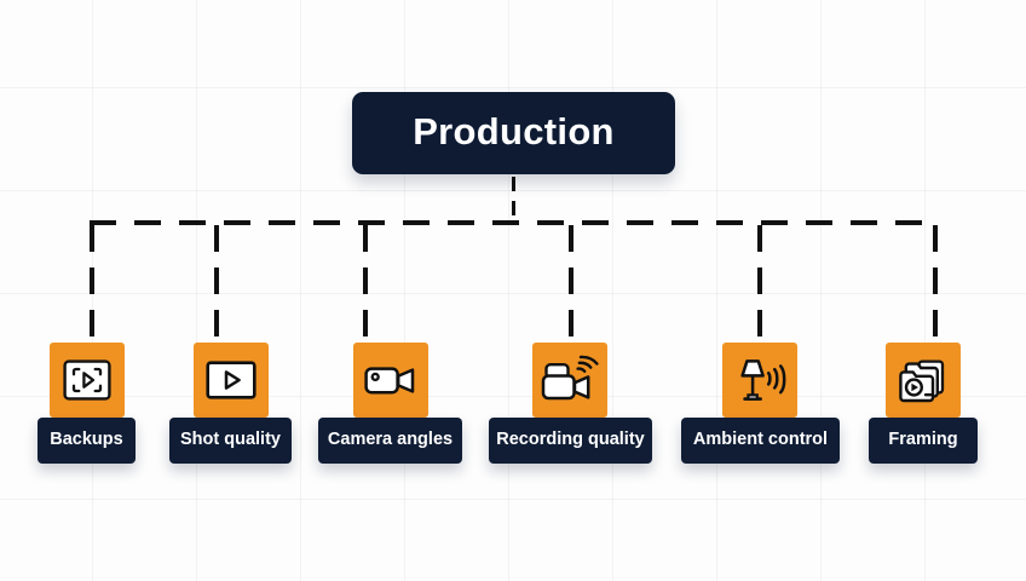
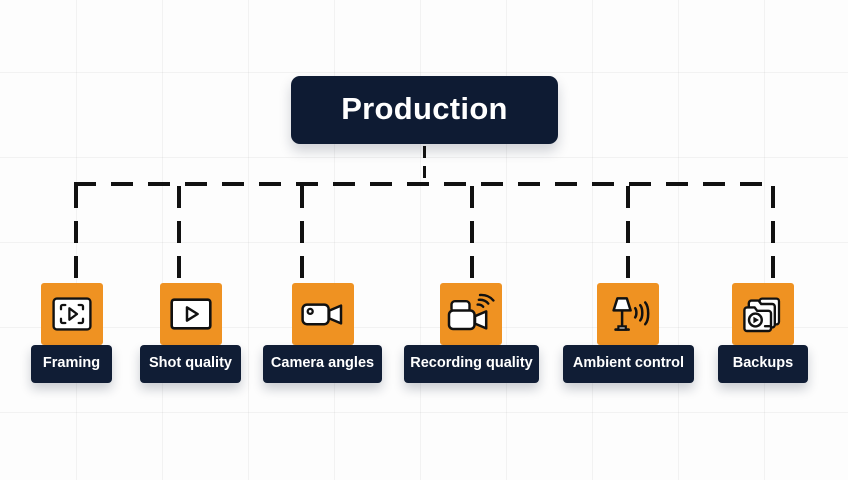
  Production
- Backups
+ Framing
  Shot quality
  Camera angles
  Recording quality
  Ambient control
- Framing
+ Backups
